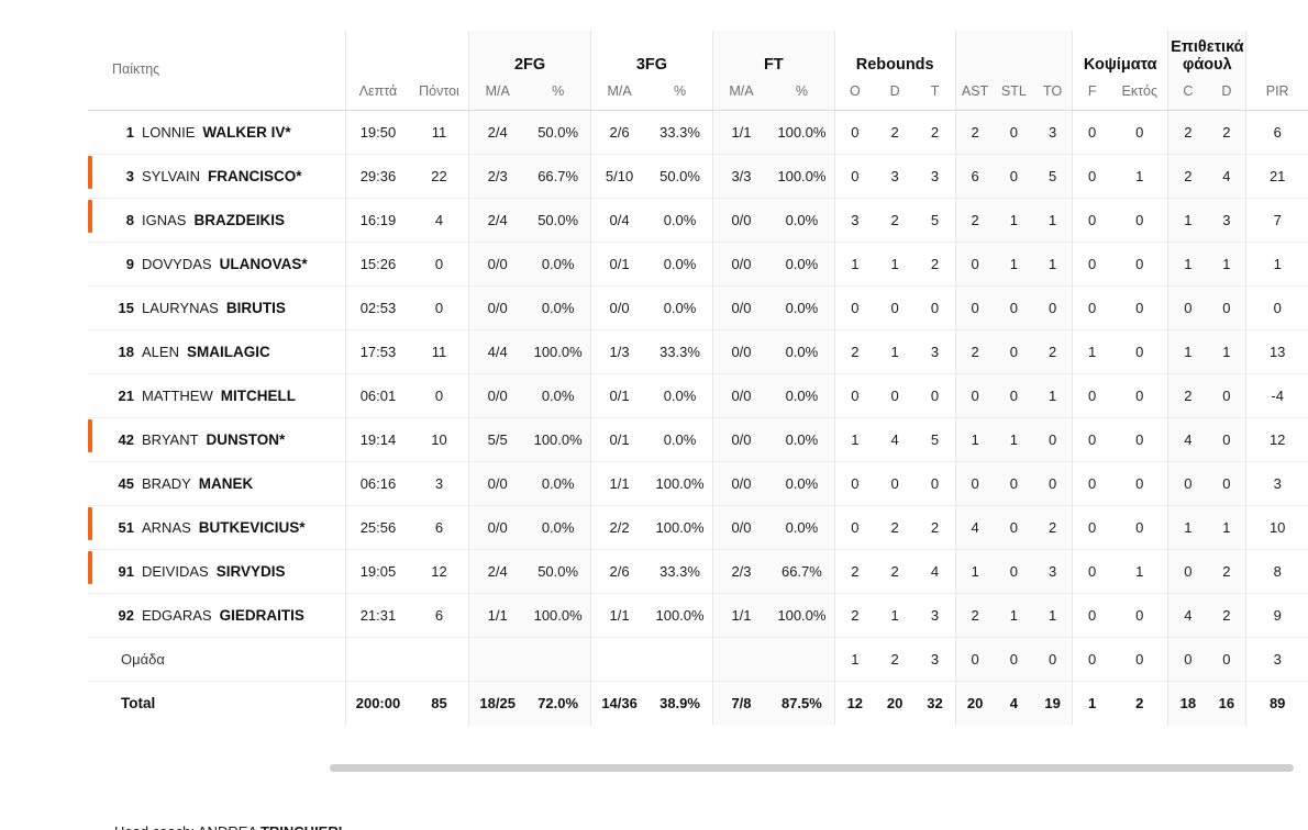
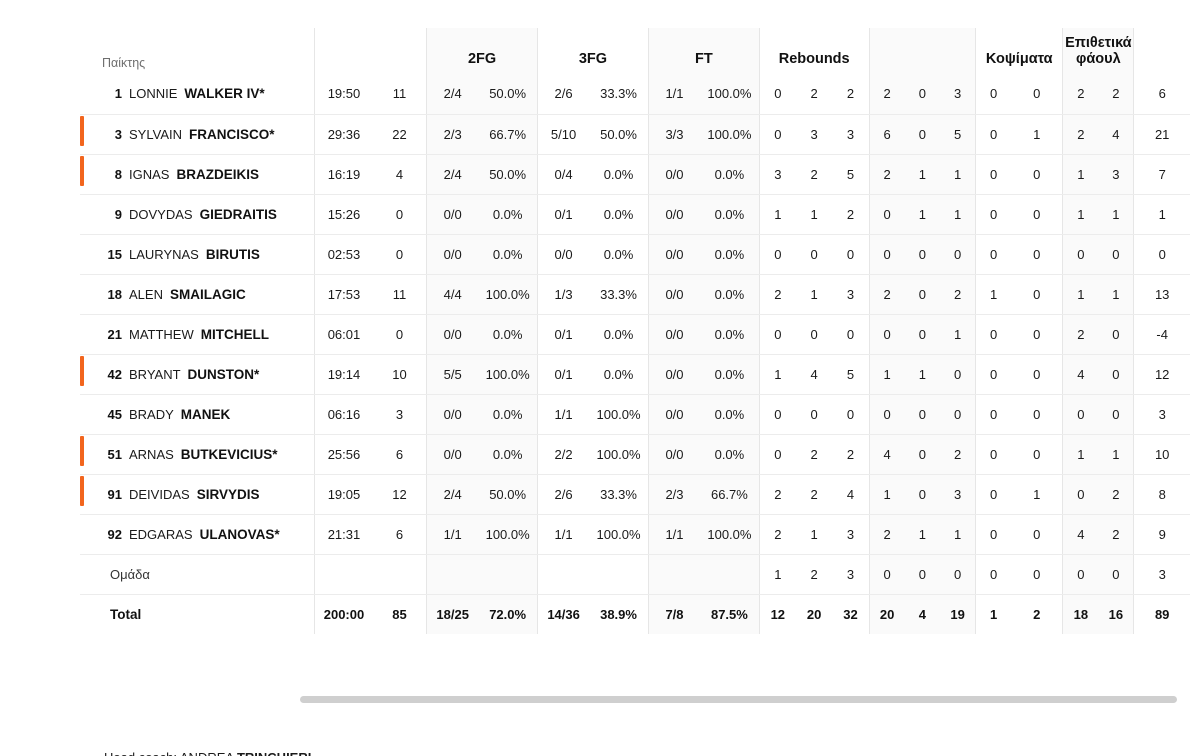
  Παίκτης			2FG	3FG	FT	Rebounds		Κοψίματα	Επιθετικά φάουλ
- 	Λεπτά	Πόντοι	Μ/Α	%	Μ/Α	%	Μ/Α	%	O	D	T	AST	STL	TO	F	Εκτός	C	D	PIR
  1 LONNIE WALKER IV*	19:50	11	2/4	50.0%	2/6	33.3%	1/1	100.0%	0	2	2	2	0	3	0	0	2	2	6
  3 SYLVAIN FRANCISCO*	29:36	22	2/3	66.7%	5/10	50.0%	3/3	100.0%	0	3	3	6	0	5	0	1	2	4	21
  8 IGNAS BRAZDEIKIS	16:19	4	2/4	50.0%	0/4	0.0%	0/0	0.0%	3	2	5	2	1	1	0	0	1	3	7
- 9 DOVYDAS ULANOVAS*	15:26	0	0/0	0.0%	0/1	0.0%	0/0	0.0%	1	1	2	0	1	1	0	0	1	1	1
+ 9 DOVYDAS GIEDRAITIS	15:26	0	0/0	0.0%	0/1	0.0%	0/0	0.0%	1	1	2	0	1	1	0	0	1	1	1
  15 LAURYNAS BIRUTIS	02:53	0	0/0	0.0%	0/0	0.0%	0/0	0.0%	0	0	0	0	0	0	0	0	0	0	0
  18 ALEN SMAILAGIC	17:53	11	4/4	100.0%	1/3	33.3%	0/0	0.0%	2	1	3	2	0	2	1	0	1	1	13
  21 MATTHEW MITCHELL	06:01	0	0/0	0.0%	0/1	0.0%	0/0	0.0%	0	0	0	0	0	1	0	0	2	0	-4
  42 BRYANT DUNSTON*	19:14	10	5/5	100.0%	0/1	0.0%	0/0	0.0%	1	4	5	1	1	0	0	0	4	0	12
  45 BRADY MANEK	06:16	3	0/0	0.0%	1/1	100.0%	0/0	0.0%	0	0	0	0	0	0	0	0	0	0	3
  51 ARNAS BUTKEVICIUS*	25:56	6	0/0	0.0%	2/2	100.0%	0/0	0.0%	0	2	2	4	0	2	0	0	1	1	10
  91 DEIVIDAS SIRVYDIS	19:05	12	2/4	50.0%	2/6	33.3%	2/3	66.7%	2	2	4	1	0	3	0	1	0	2	8
- 92 EDGARAS GIEDRAITIS	21:31	6	1/1	100.0%	1/1	100.0%	1/1	100.0%	2	1	3	2	1	1	0	0	4	2	9
+ 92 EDGARAS ULANOVAS*	21:31	6	1/1	100.0%	1/1	100.0%	1/1	100.0%	2	1	3	2	1	1	0	0	4	2	9
  Ομάδα									1	2	3	0	0	0	0	0	0	0	3
  Total	200:00	85	18/25	72.0%	14/36	38.9%	7/8	87.5%	12	20	32	20	4	19	1	2	18	16	89
